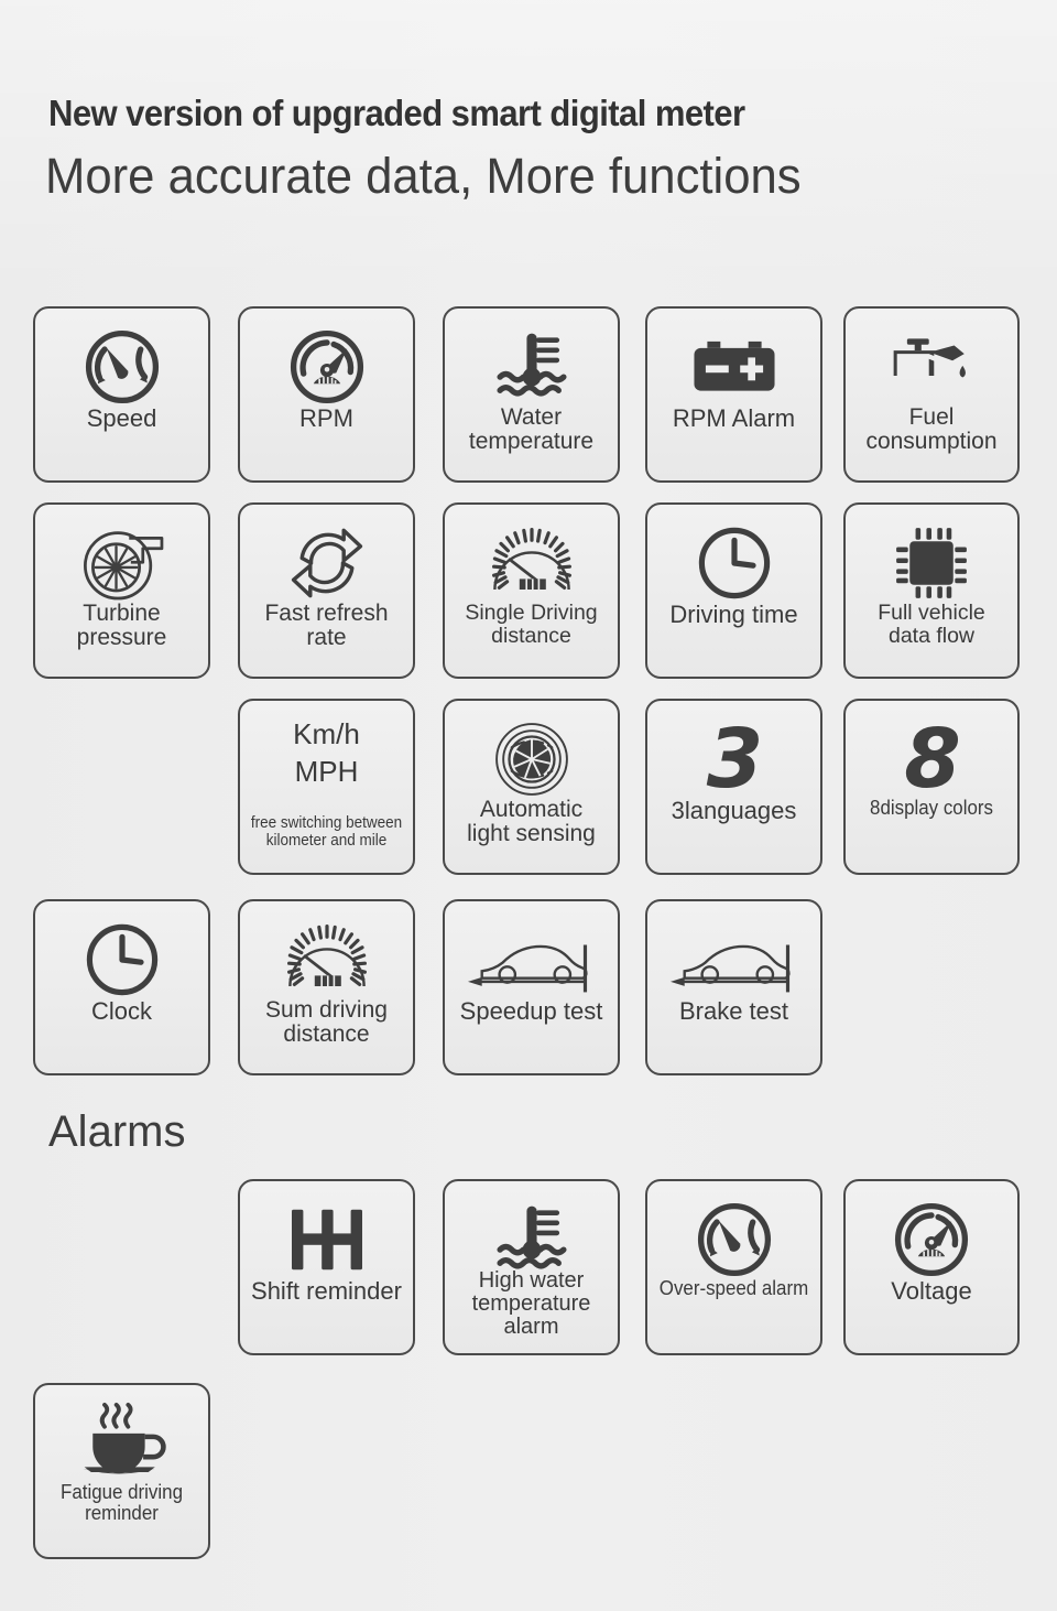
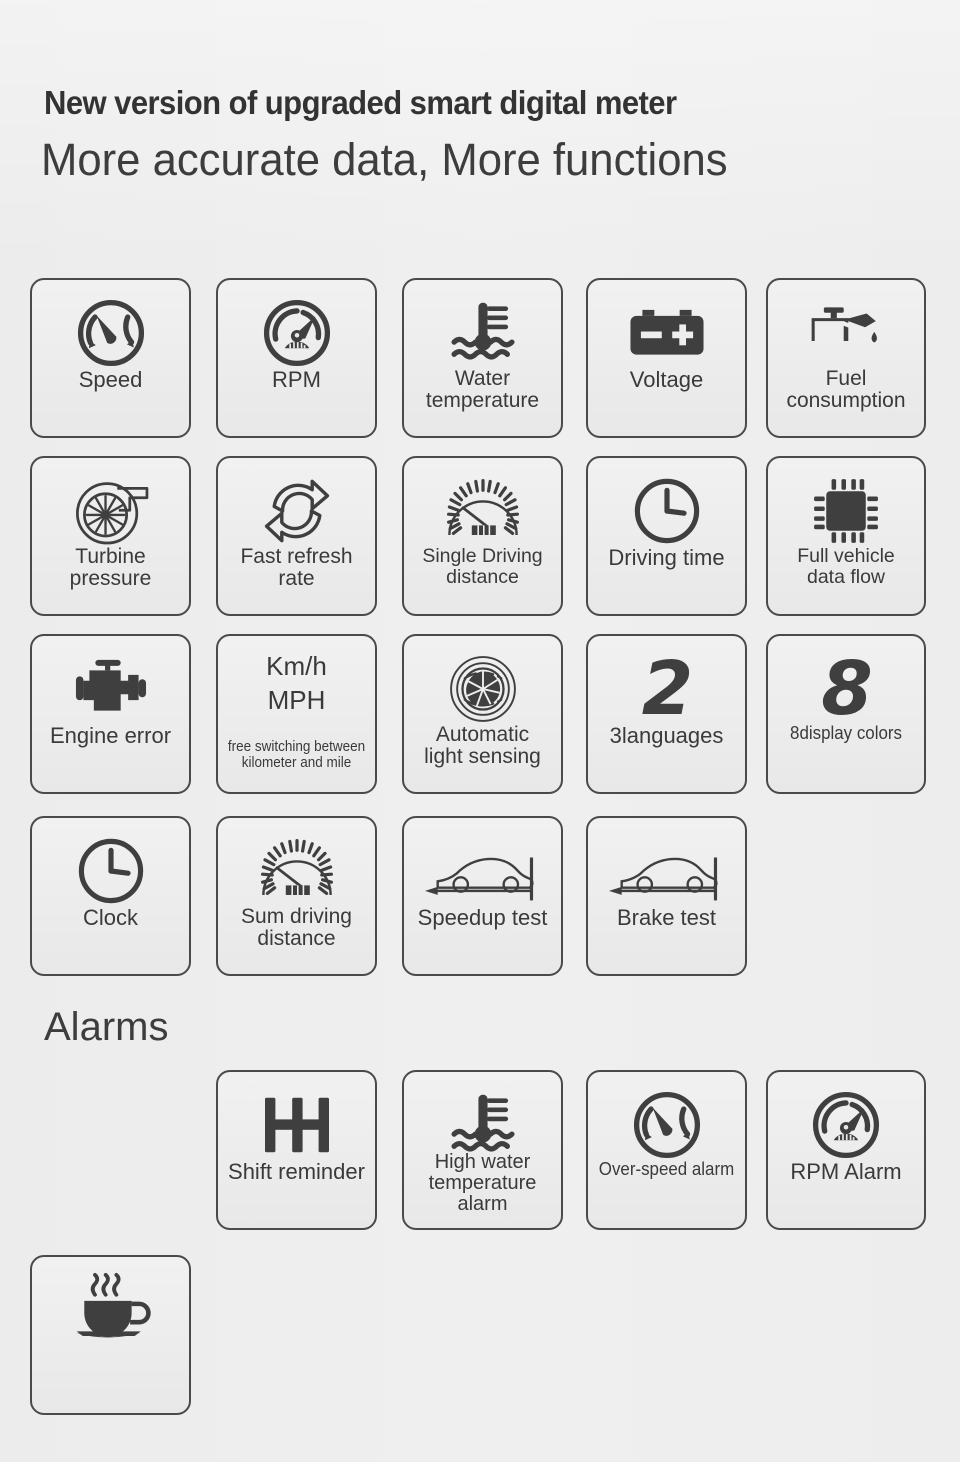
  New version of upgraded smart digital meter
  More accurate data, More functions
  Alarms
  Speed
  RPM
  Water
  temperature
- RPM Alarm
+ Voltage
  Fuel
  consumption
  Turbine
  pressure
  Fast refresh
  rate
  Single Driving
  distance
  Driving time
  Full vehicle
  data flow
+ Engine error
  Km/h
  MPH
  free switching between
  kilometer and mile
  Automatic
  light sensing
- 3
+ 2
  3languages
  8
  8display colors
  Clock
  Sum driving
  distance
  Speedup test
  Brake test
  Shift reminder
  High water
  temperature
  alarm
  Over-speed alarm
- Voltage
+ RPM Alarm
- Fatigue driving
- reminder
